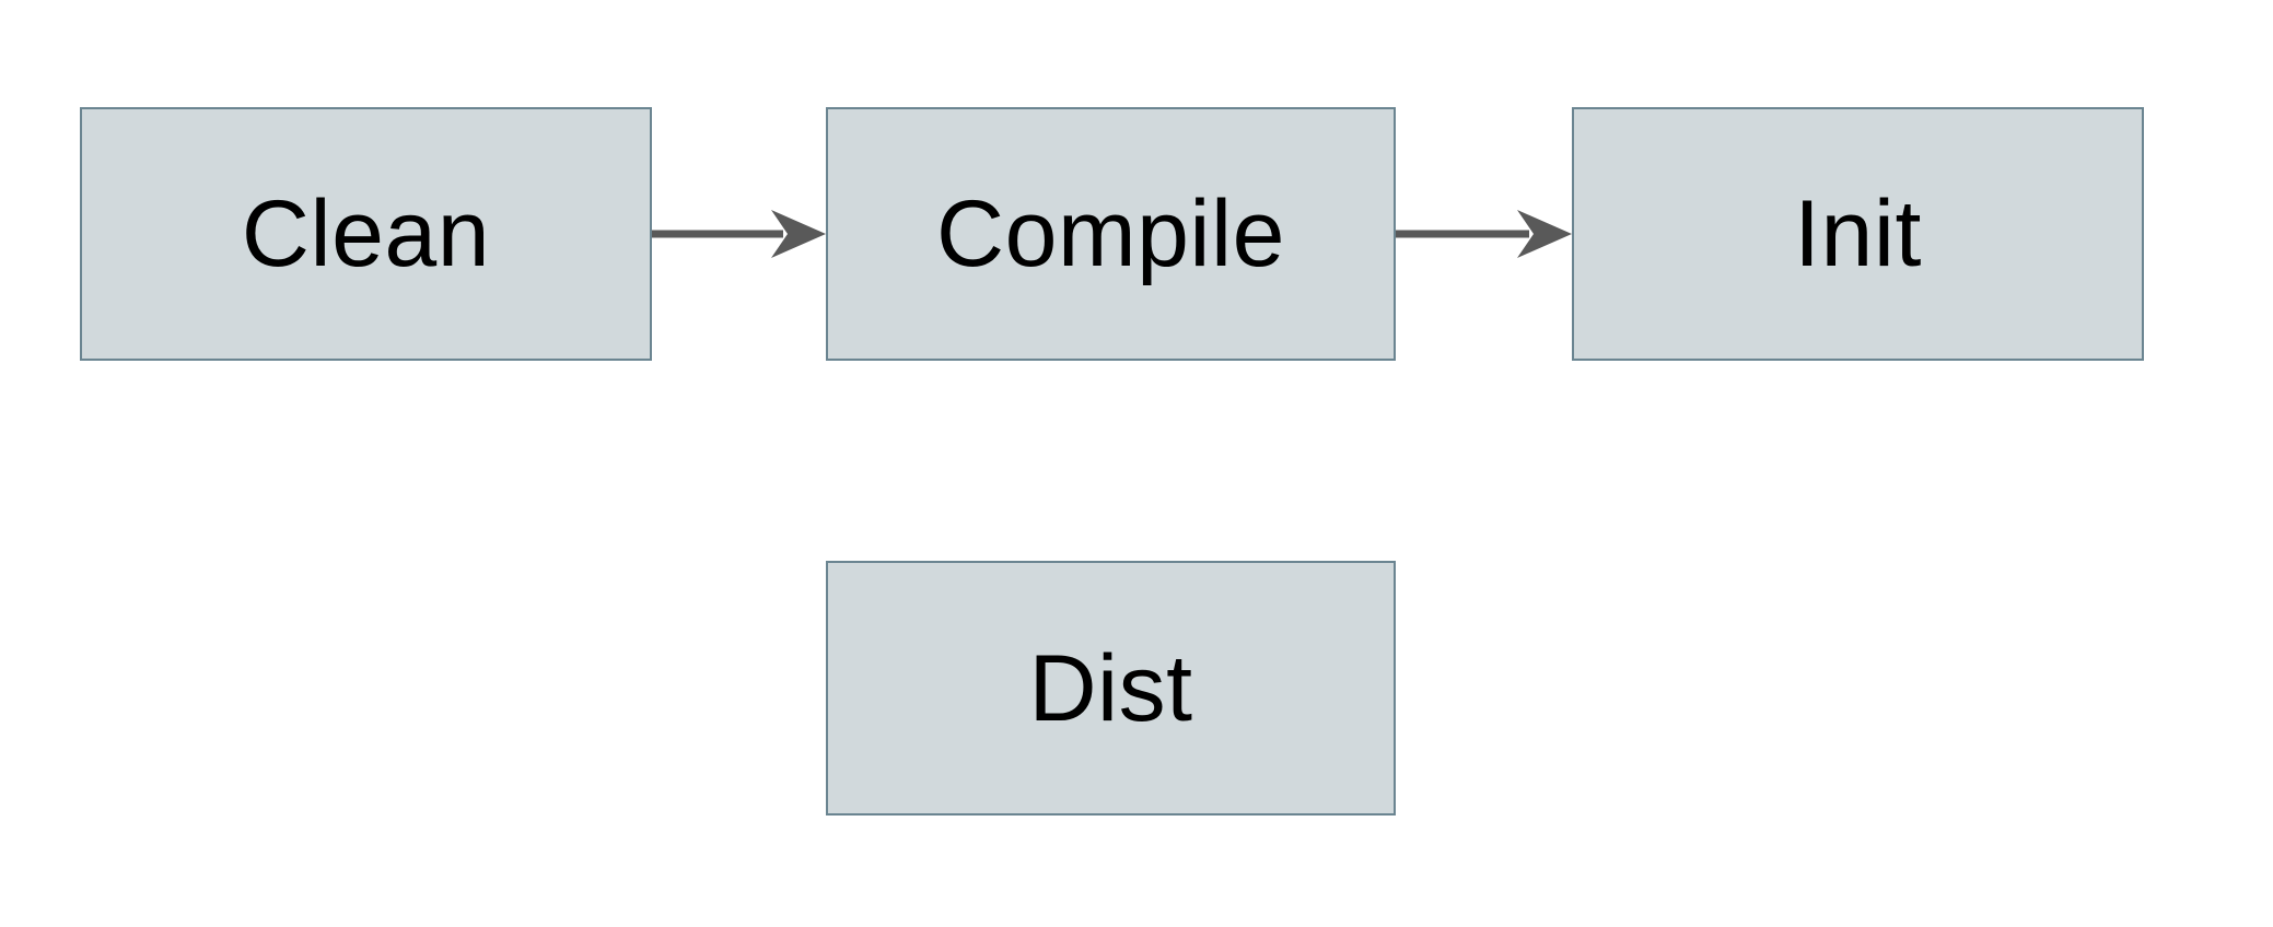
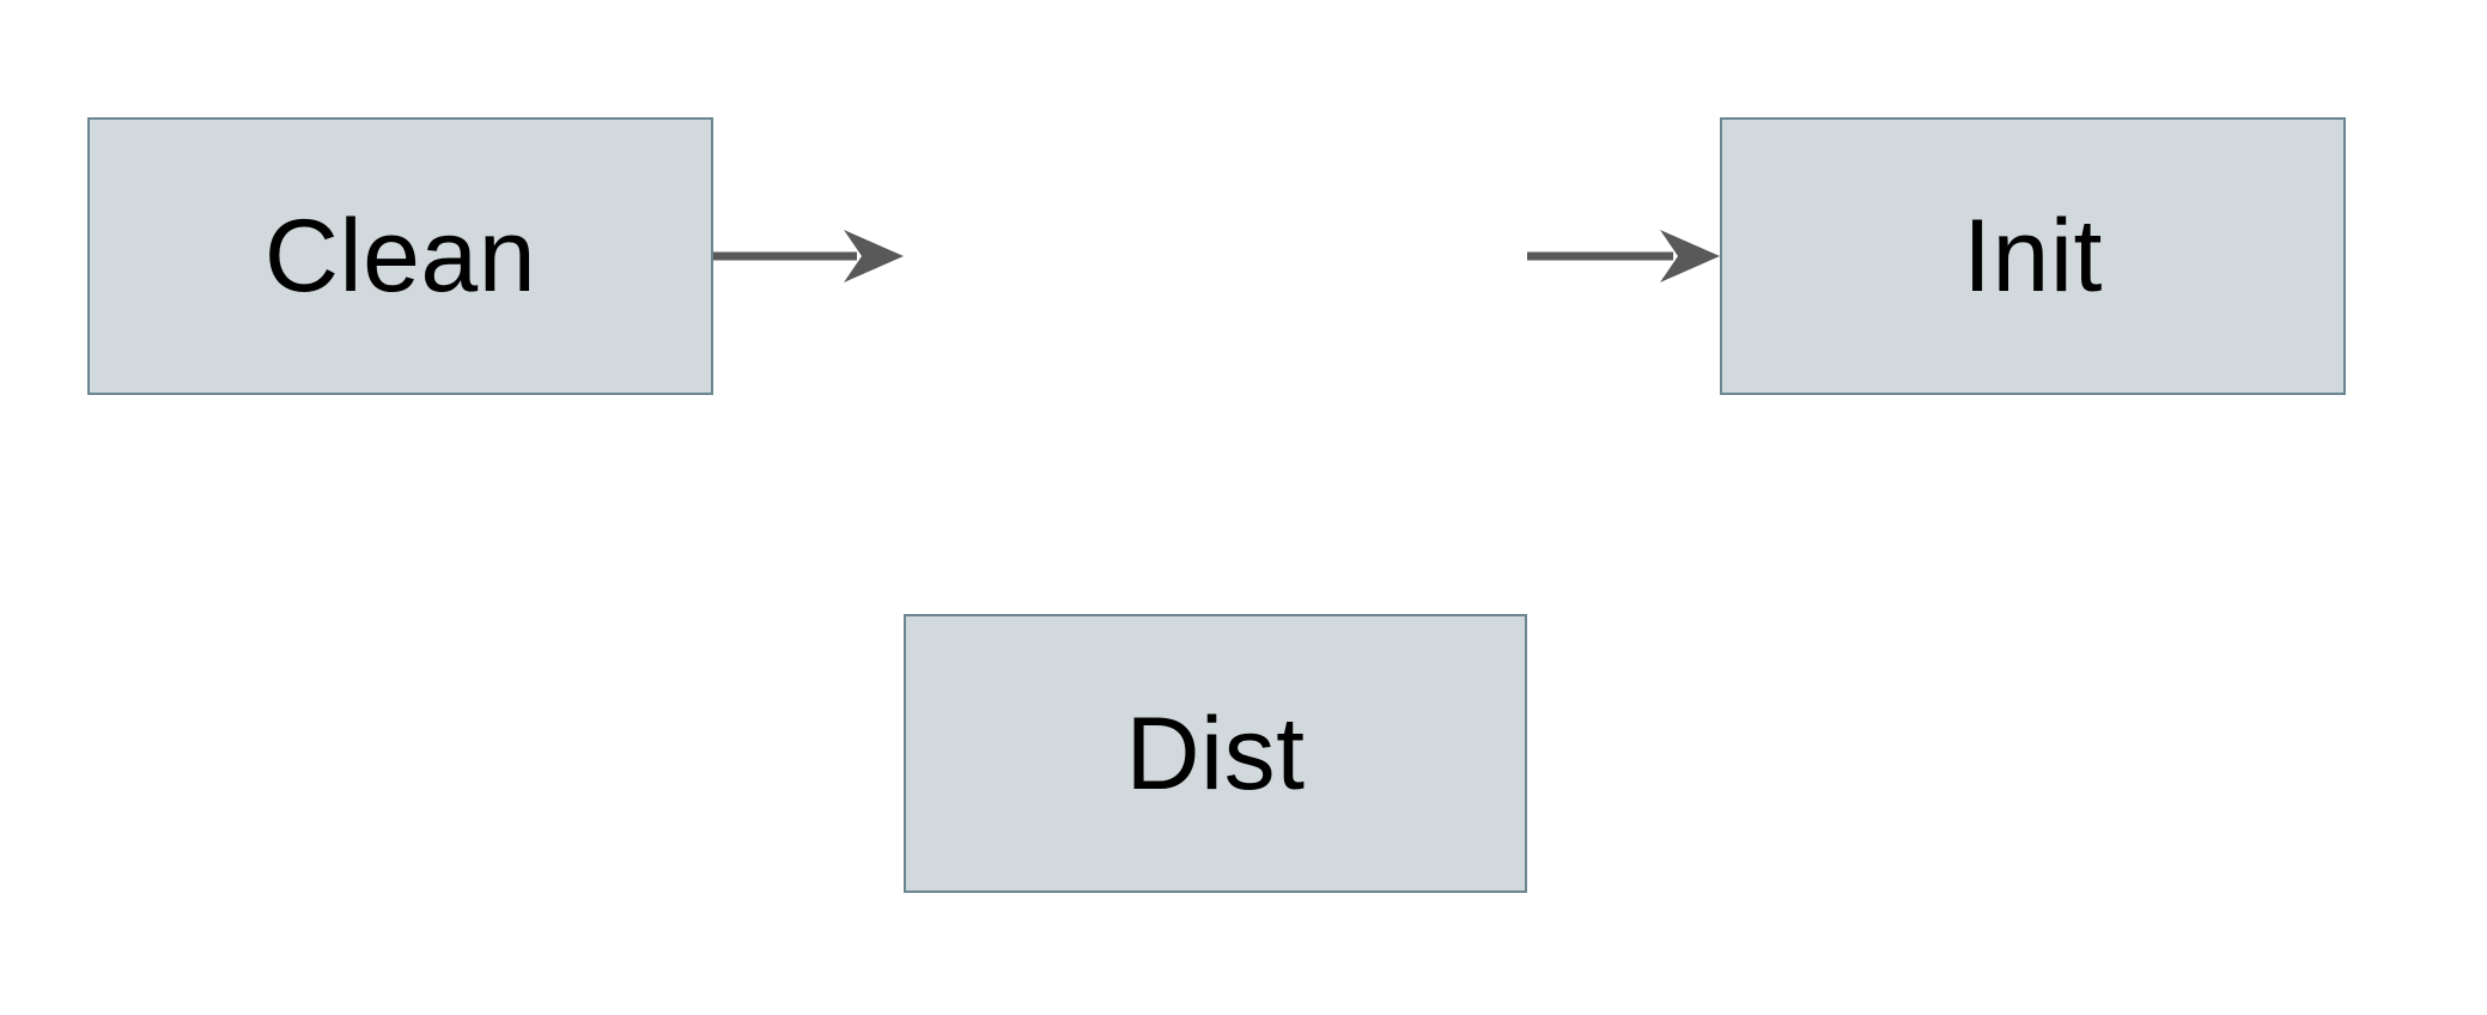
  Clean
- Compile
  Init
  Dist
